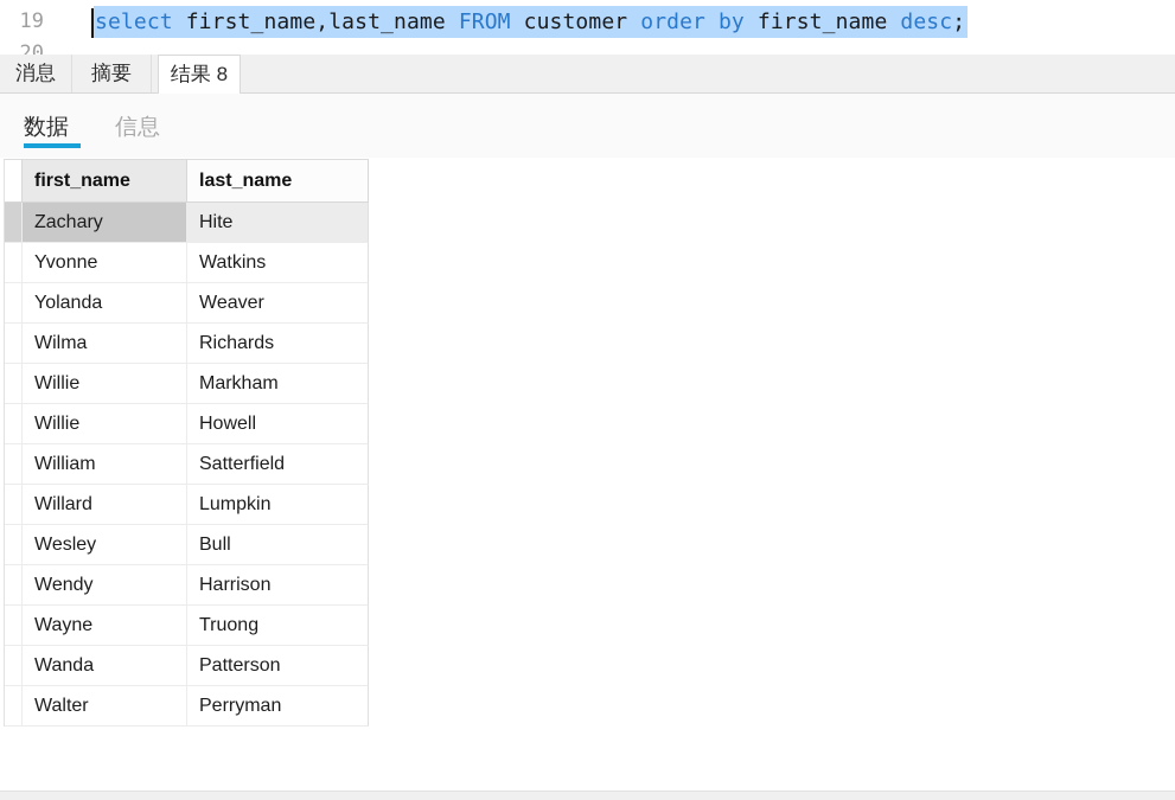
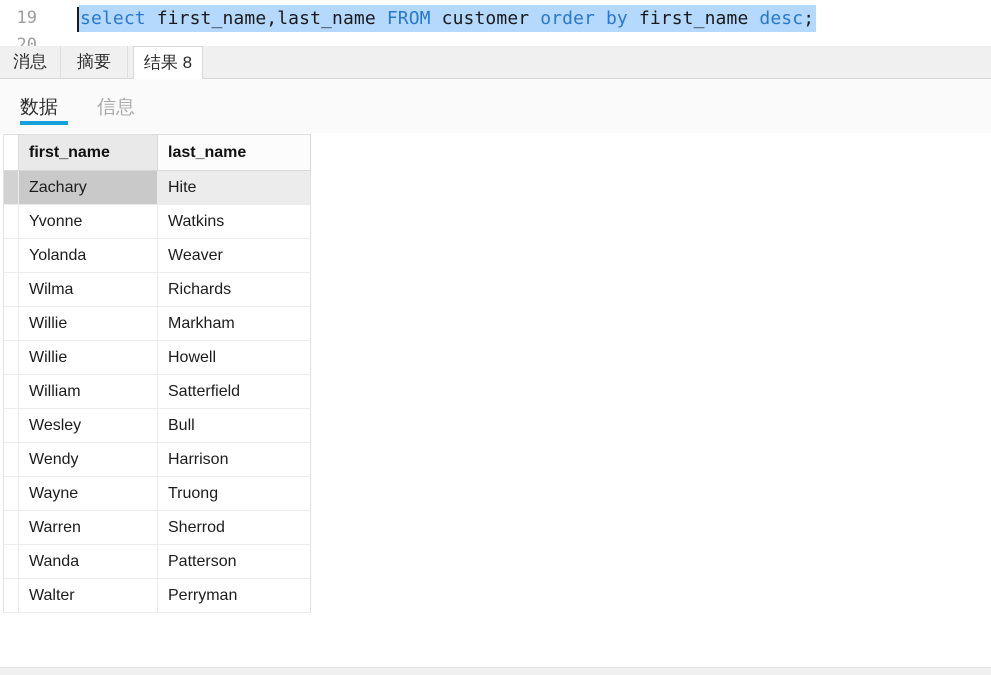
  19
  select first_name,last_name FROM customer order by first_name desc;
  20
  消息
  摘要
  结果 8
  数据
  信息
  first_name
  last_name
  Zachary
  Hite
  Yvonne
  Watkins
  Yolanda
  Weaver
  Wilma
  Richards
  Willie
  Markham
  Willie
  Howell
  William
  Satterfield
- Willard
- Lumpkin
  Wesley
  Bull
  Wendy
  Harrison
  Wayne
  Truong
+ Warren
+ Sherrod
  Wanda
  Patterson
  Walter
  Perryman
